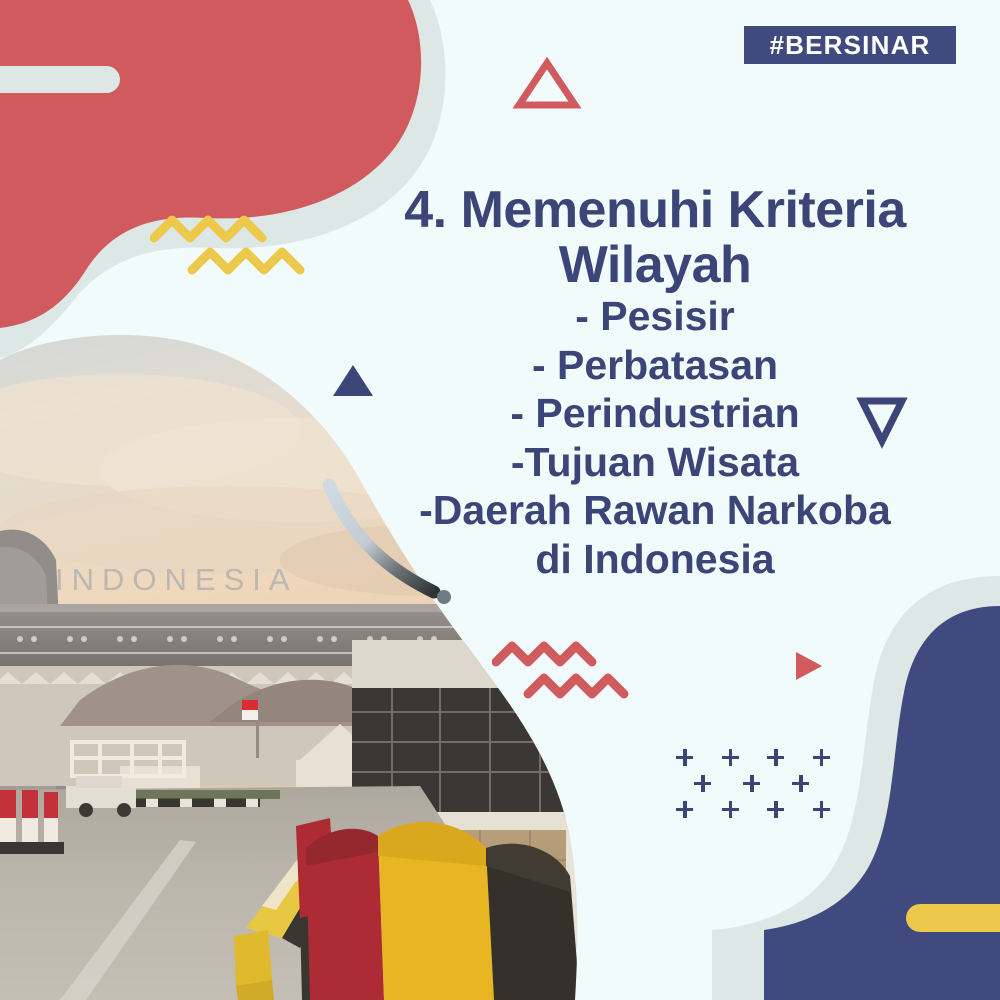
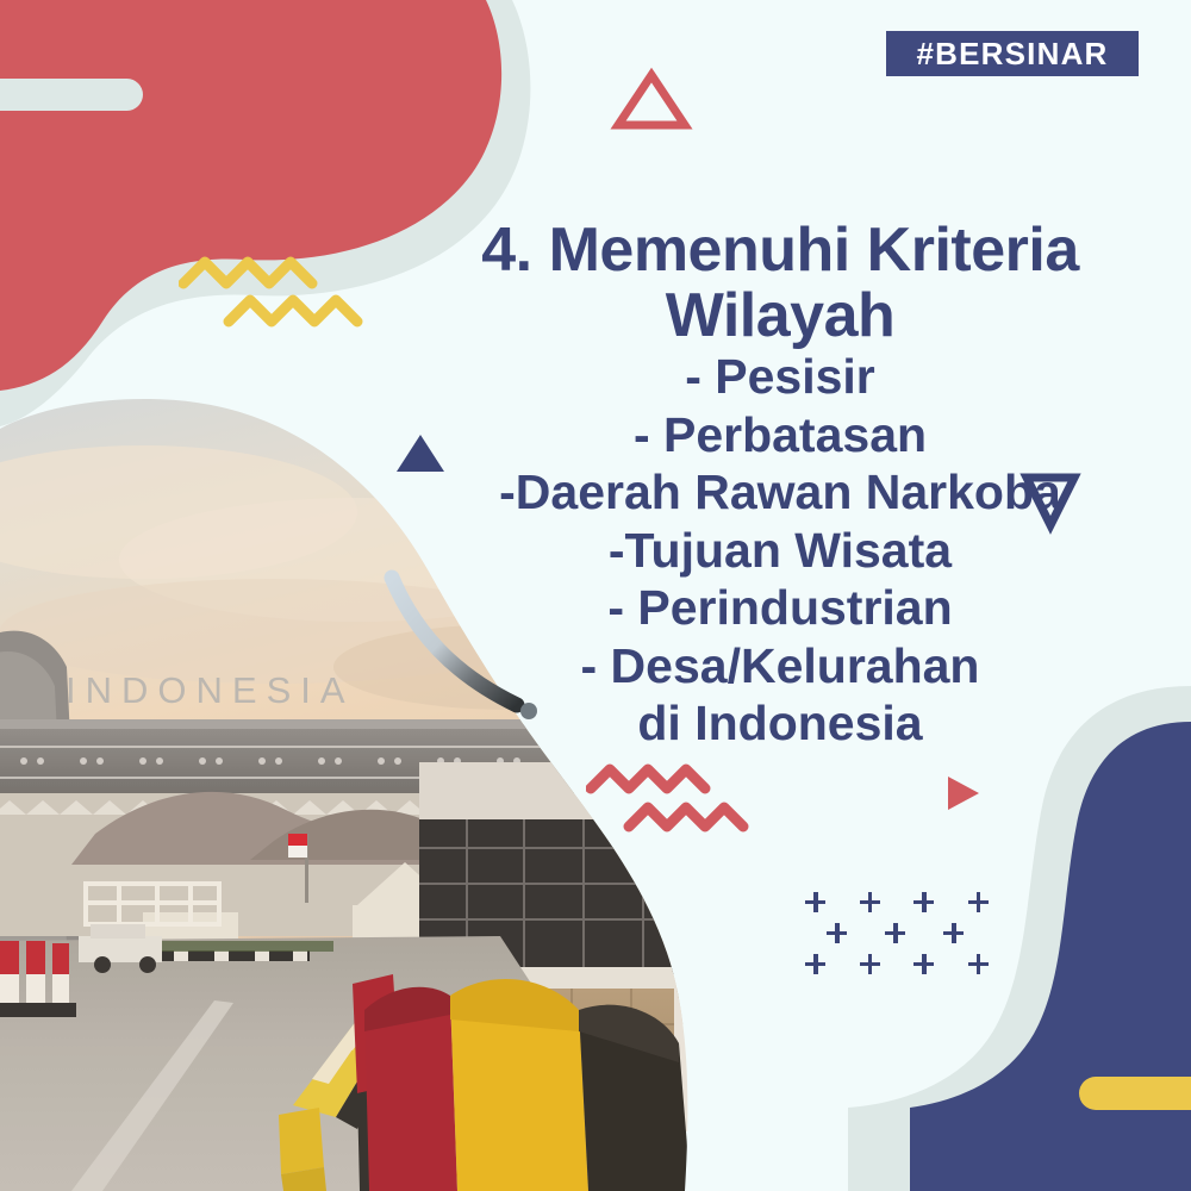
  INDONESIA
  #BERSINAR
  4. Memenuhi Kriteria Wilayah
  - Pesisir
  - Perbatasan
- - Perindustrian
+ -Daerah Rawan Narkoba
  -Tujuan Wisata
- -Daerah Rawan Narkoba
+ - Perindustrian
+ - Desa/Kelurahan
  di Indonesia
